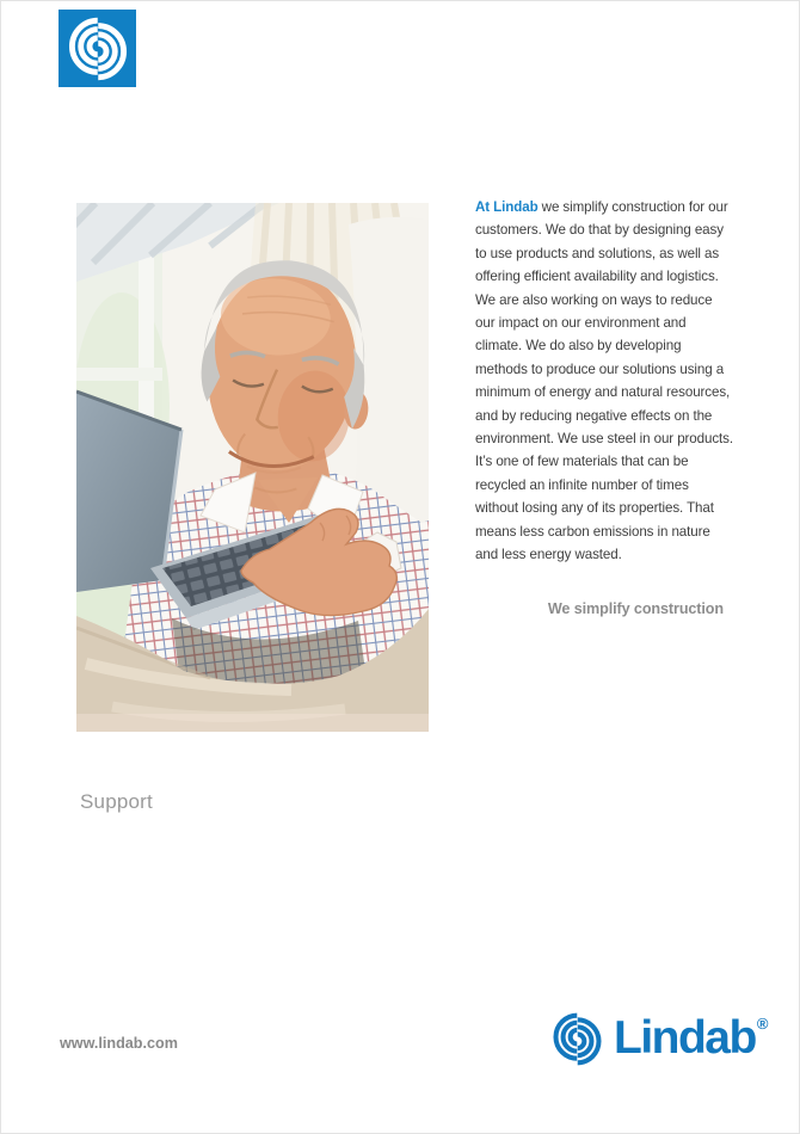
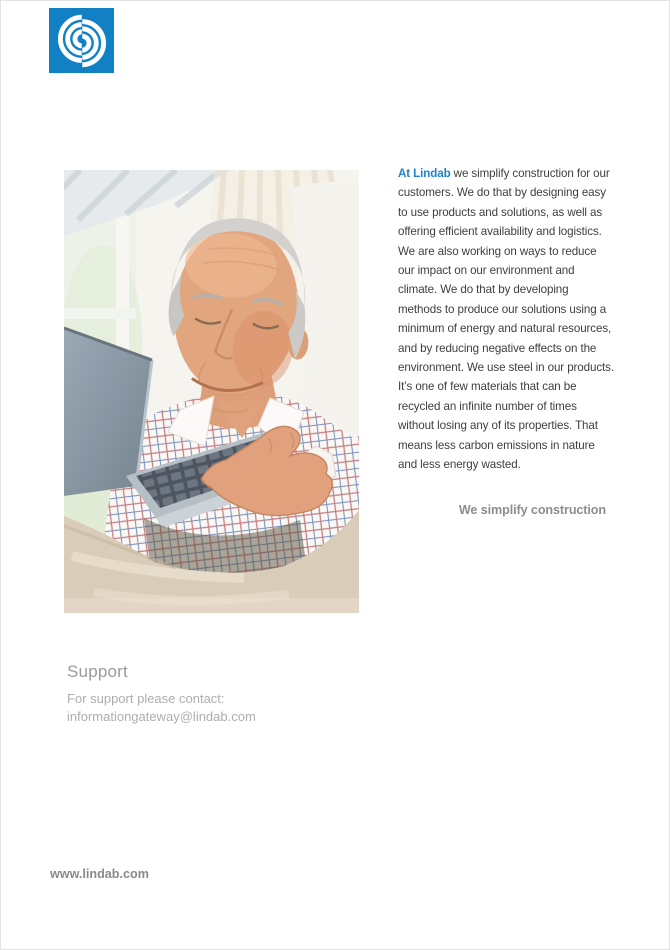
- At Lindab we simplify construction for our customers. We do that by designing easy to use products and solutions, as well as offering efficient availability and logistics. We are also working on ways to reduce our impact on our environment and climate. We do also by developing methods to produce our solutions using a minimum of energy and natural resources, and by reducing negative effects on the environment. We use steel in our products. It’s one of few materials that can be recycled an infinite number of times without losing any of its properties. That means less carbon emissions in nature and less energy wasted.
+ At Lindab we simplify construction for our customers. We do that by designing easy to use products and solutions, as well as offering efficient availability and logistics. We are also working on ways to reduce our impact on our environment and climate. We do that by developing methods to produce our solutions using a minimum of energy and natural resources, and by reducing negative effects on the environment. We use steel in our products. It’s one of few materials that can be recycled an infinite number of times without losing any of its properties. That means less carbon emissions in nature and less energy wasted.
  We simplify construction
  Support
+ For support please contact:
+ informationgateway@lindab.com
  www.lindab.com
- Lindab
- ®
